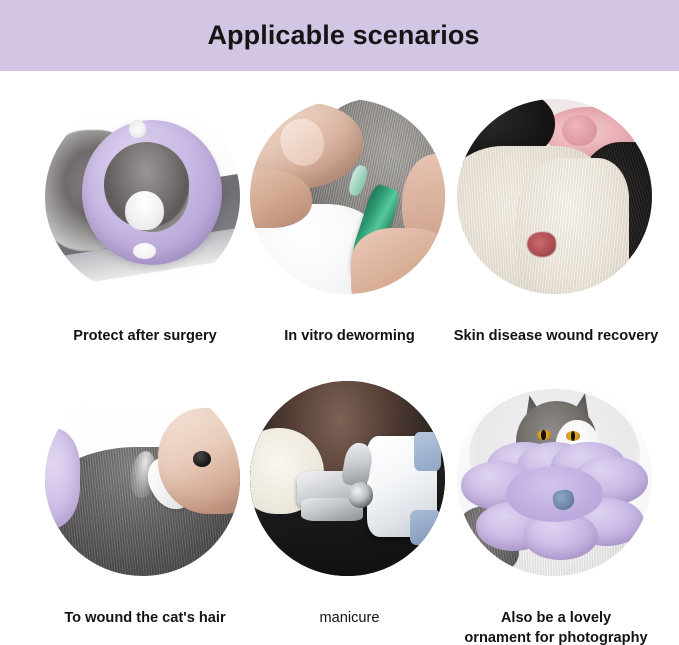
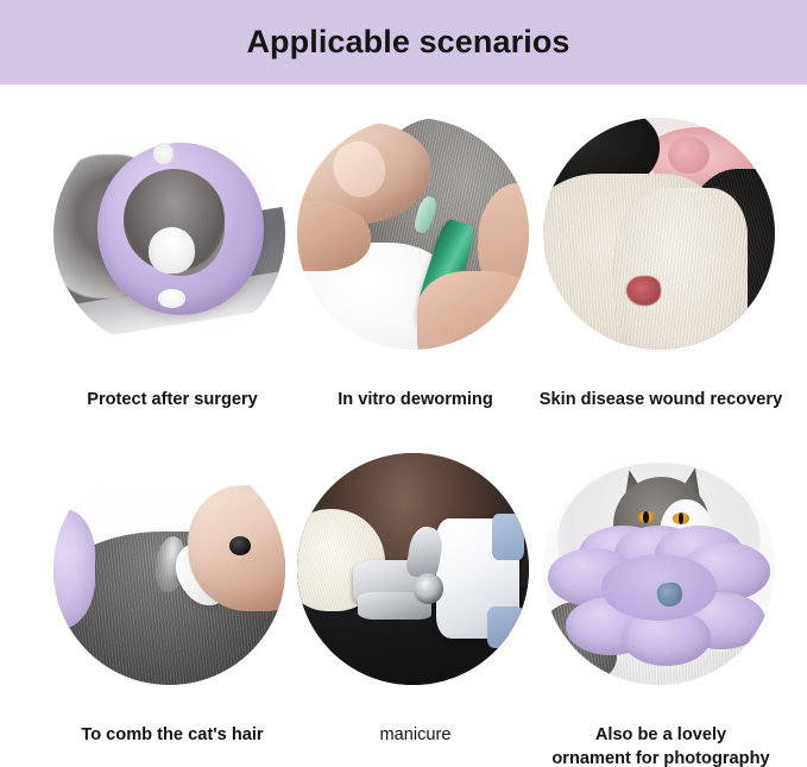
  Applicable scenarios
  Protect after surgery
  In vitro deworming
  Skin disease wound recovery
- To wound the cat's hair
+ To comb the cat's hair
  manicure
  Also be a lovely
  ornament for photography
